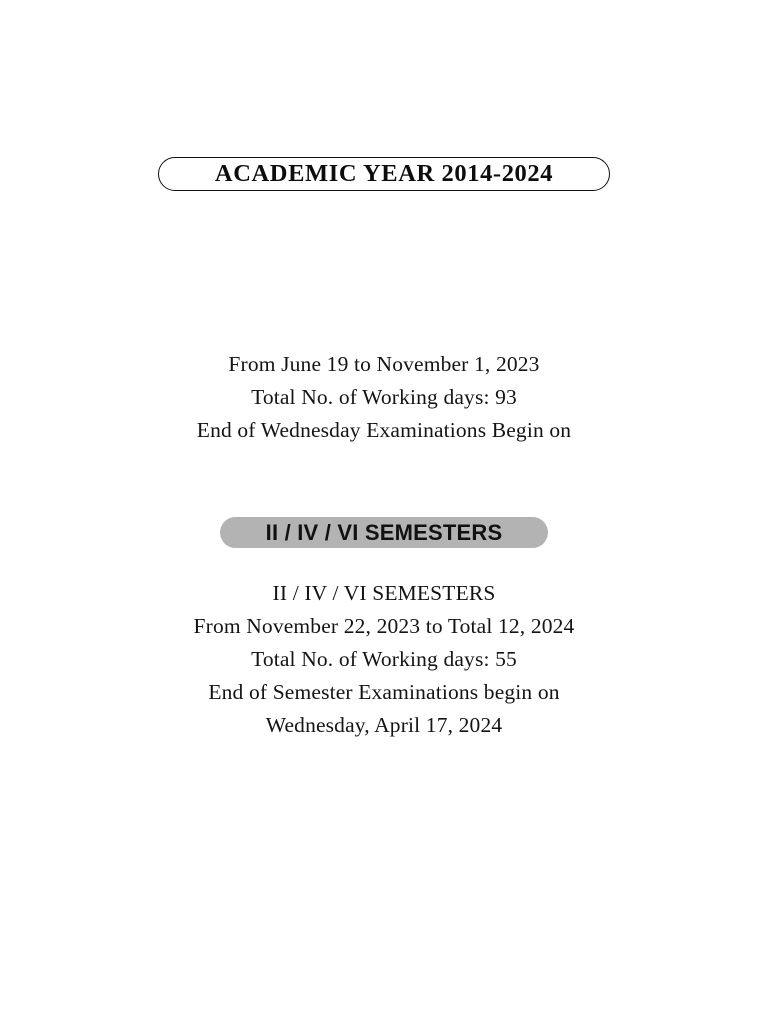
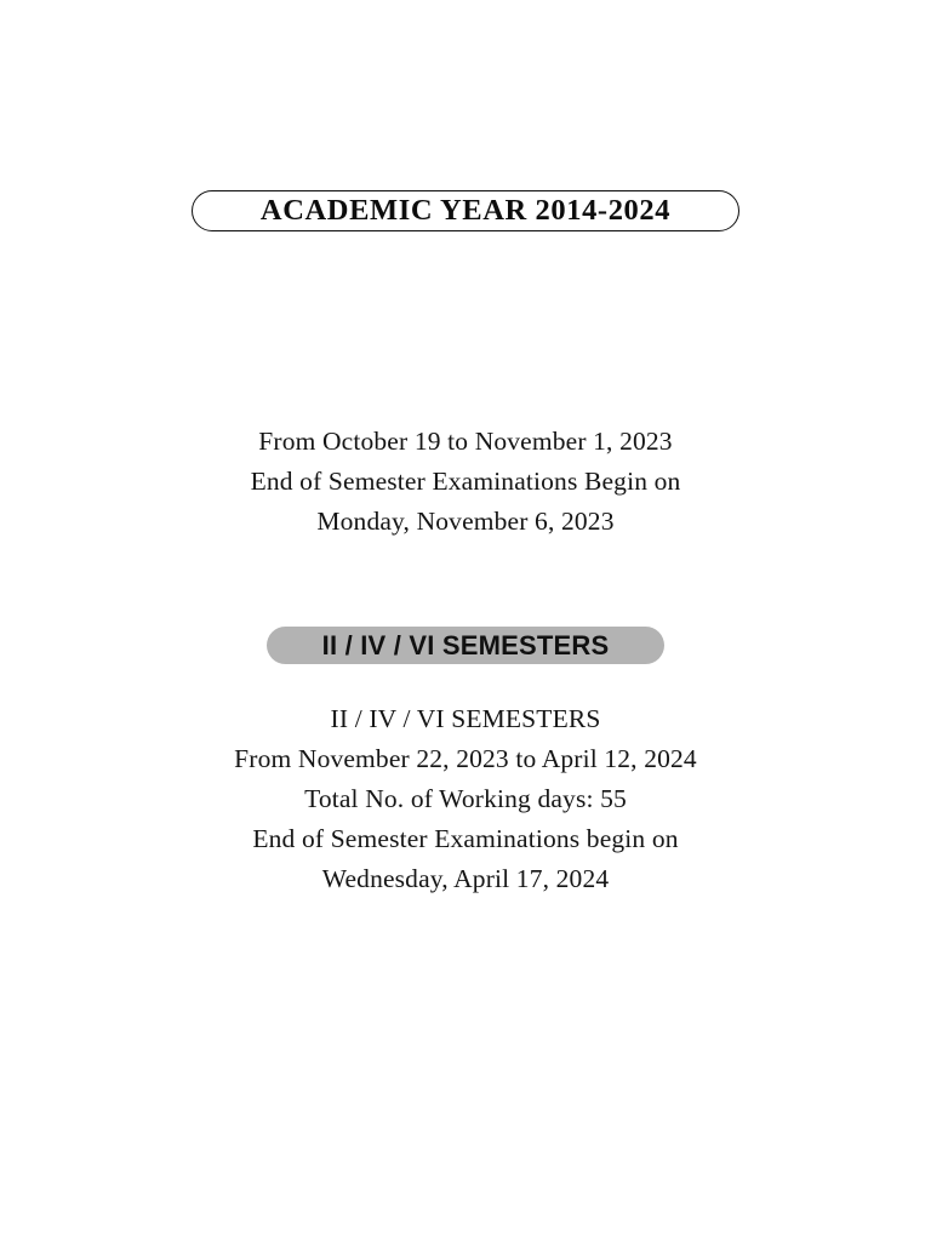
  ACADEMIC YEAR 2014-2024
- From June 19 to November 1, 2023
+ From October 19 to November 1, 2023
- Total No. of Working days: 93
- End of Wednesday Examinations Begin on
+ End of Semester Examinations Begin on
+ Monday, November 6, 2023
  II / IV / VI SEMESTERS
  II / IV / VI SEMESTERS
- From November 22, 2023 to Total 12, 2024
+ From November 22, 2023 to April 12, 2024
  Total No. of Working days: 55
  End of Semester Examinations begin on
  Wednesday, April 17, 2024
